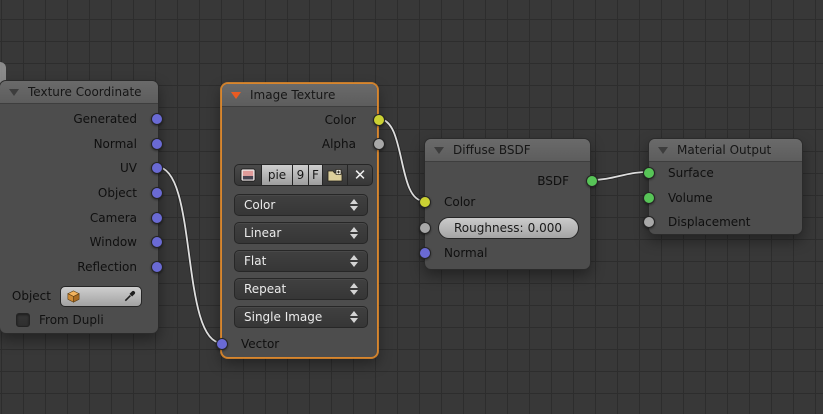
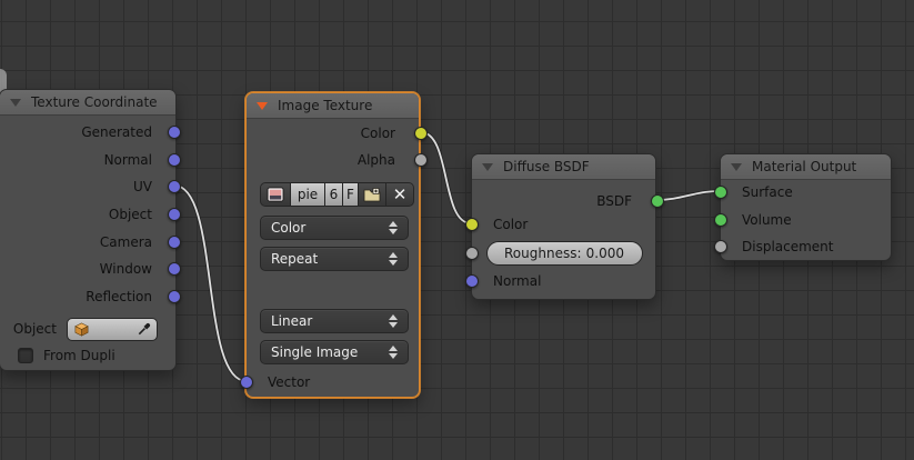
  Texture Coordinate
  Generated
  Normal
  UV
  Object
  Camera
  Window
  Reflection
  Object
  From Dupli
  Image Texture
  Color
  Alpha
  pie
- 9
+ 6
  F
  ✕
  Color
- Linear
+ Repeat
- Flat
- Repeat
+ Linear
  Single Image
  Vector
  Diffuse BSDF
  BSDF
  Color
  Roughness:
  0.000
  Normal
  Material Output
  Surface
  Volume
  Displacement
